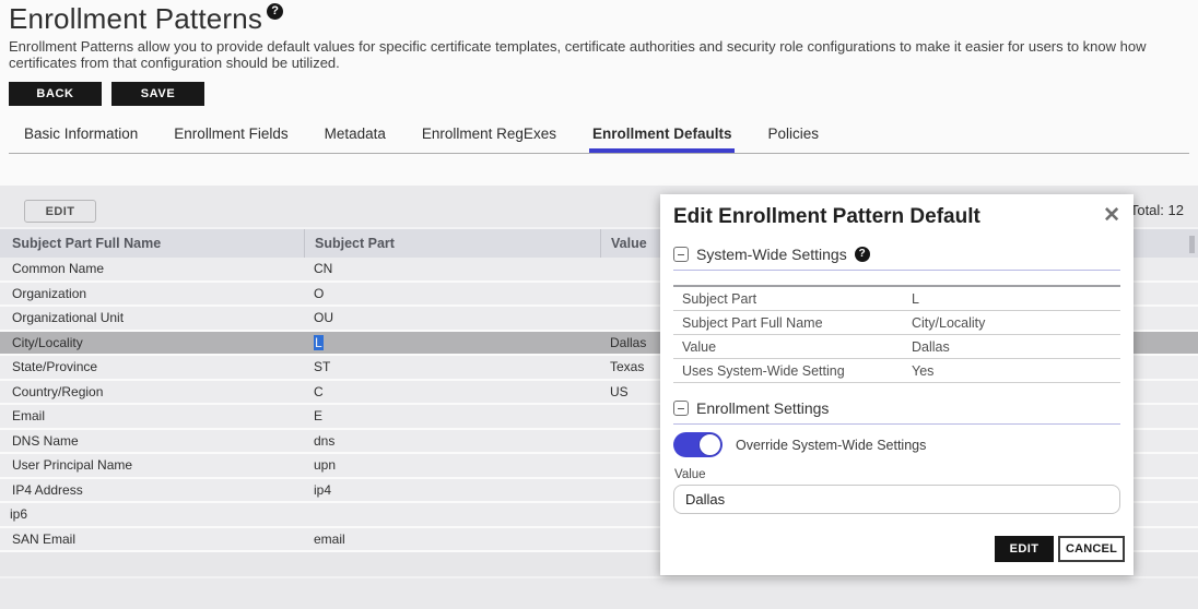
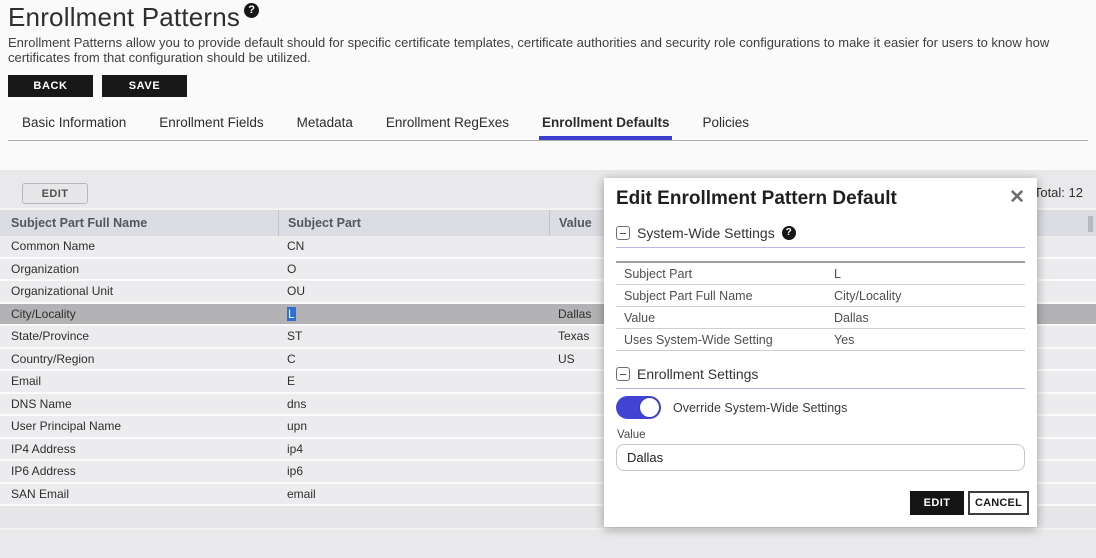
  Enrollment Patterns
  ?
- Enrollment Patterns allow you to provide default values for specific certificate templates, certificate authorities and security role configurations to make it easier for users to know how certificates from that configuration should be utilized.
+ Enrollment Patterns allow you to provide default should for specific certificate templates, certificate authorities and security role configurations to make it easier for users to know how certificates from that configuration should be utilized.
  BACK
  SAVE
  Basic Information
  Enrollment Fields
  Metadata
  Enrollment RegExes
  Enrollment Defaults
  Policies
  EDIT
  Total: 12
  Subject Part Full Name
  Subject Part
  Value
  Common Name
  CN
  Organization
  O
  Organizational Unit
  OU
  City/Locality
  L
  Dallas
  State/Province
  ST
  Texas
  Country/Region
  C
  US
  Email
  E
  DNS Name
  dns
  User Principal Name
  upn
  IP4 Address
  ip4
+ IP6 Address
  ip6
  SAN Email
  email
  Edit Enrollment Pattern Default
  ✕
  System-Wide Settings
  ?
  Subject Part
  L
  Subject Part Full Name
  City/Locality
  Value
  Dallas
  Uses System-Wide Setting
  Yes
  Enrollment Settings
  Override System-Wide Settings
  Value
  Dallas
  EDIT
  CANCEL
